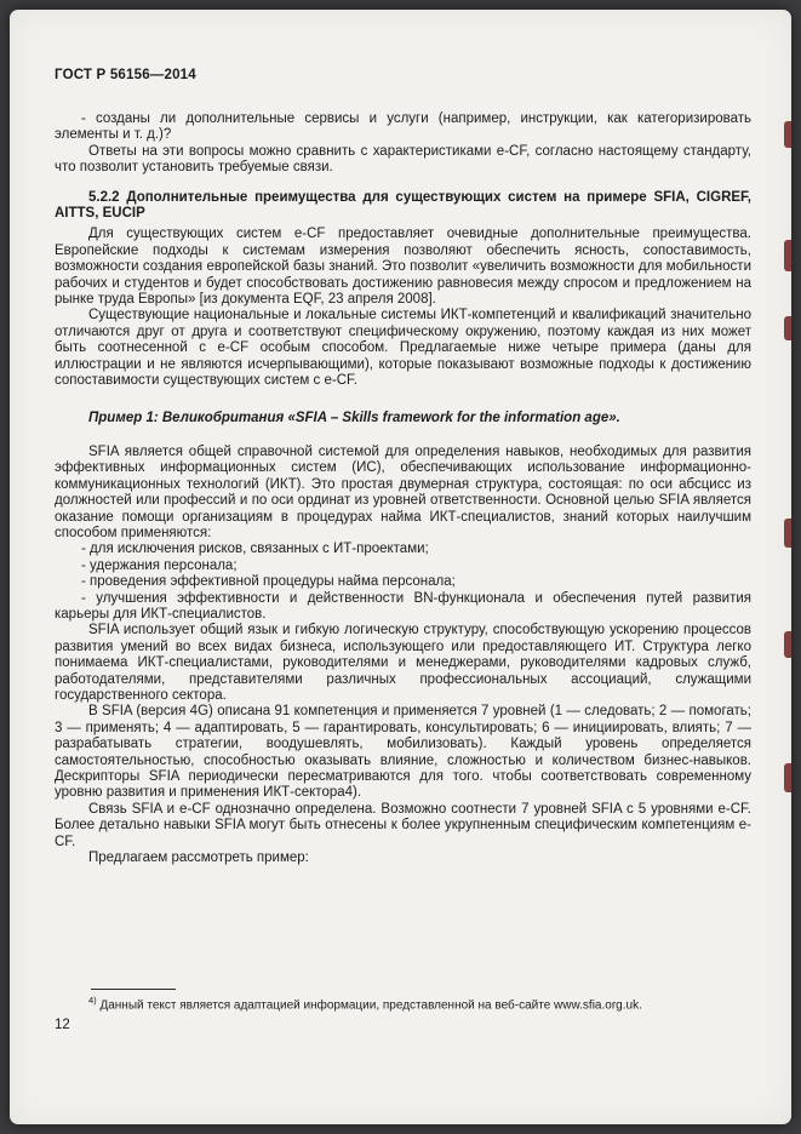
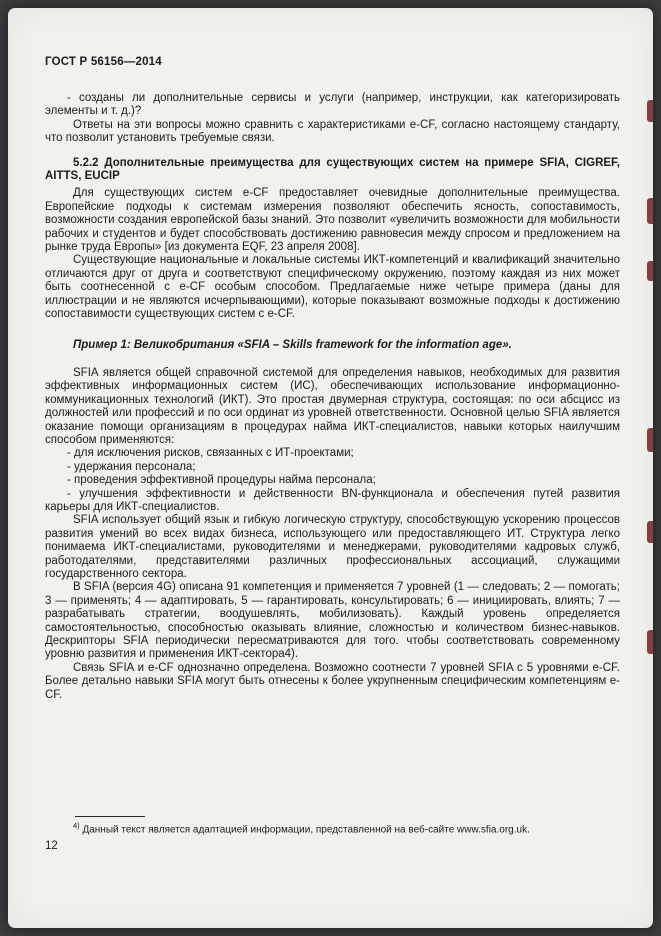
  ГОСТ Р 56156—2014
  - созданы ли дополнительные сервисы и услуги (например, инструкции, как категоризировать элементы и т. д.)?
  Ответы на эти вопросы можно сравнить с характеристиками e-CF, согласно настоящему стандарту, что позволит установить требуемые связи.
  5.2.2 Дополнительные преимущества для существующих систем на примере SFIA, CIGREF, AITTS, EUCIP
  Для существующих систем e-CF предоставляет очевидные дополнительные преимущества. Европейские подходы к системам измерения позволяют обеспечить ясность, сопоставимость, возможности создания европейской базы знаний. Это позволит «увеличить возможности для мобильности рабочих и студентов и будет способствовать достижению равновесия между спросом и предложением на рынке труда Европы» [из документа EQF, 23 апреля 2008].
  Существующие национальные и локальные системы ИКТ-компетенций и квалификаций значительно отличаются друг от друга и соответствуют специфическому окружению, поэтому каждая из них может быть соотнесенной с e-CF особым способом. Предлагаемые ниже четыре примера (даны для иллюстрации и не являются исчерпывающими), которые показывают возможные подходы к достижению сопоставимости существующих систем с e-CF.
  Пример 1: Великобритания «SFIA – Skills framework for the information age».
- SFIA является общей справочной системой для определения навыков, необходимых для развития эффективных информационных систем (ИС), обеспечивающих использование информационно-коммуникационных технологий (ИКТ). Это простая двумерная структура, состоящая: по оси абсцисс из должностей или профессий и по оси ординат из уровней ответственности. Основной целью SFIA является оказание помощи организациям в процедурах найма ИКТ-специалистов, знаний которых наилучшим способом применяются:
+ SFIA является общей справочной системой для определения навыков, необходимых для развития эффективных информационных систем (ИС), обеспечивающих использование информационно-коммуникационных технологий (ИКТ). Это простая двумерная структура, состоящая: по оси абсцисс из должностей или профессий и по оси ординат из уровней ответственности. Основной целью SFIA является оказание помощи организациям в процедурах найма ИКТ-специалистов, навыки которых наилучшим способом применяются:
  - для исключения рисков, связанных с ИТ-проектами;
  - удержания персонала;
  - проведения эффективной процедуры найма персонала;
  - улучшения эффективности и действенности BN-функционала и обеспечения путей развития карьеры для ИКТ-специалистов.
  SFIA использует общий язык и гибкую логическую структуру, способствующую ускорению процессов развития умений во всех видах бизнеса, использующего или предоставляющего ИТ. Структура легко понимаема ИКТ-специалистами, руководителями и менеджерами, руководителями кадровых служб, работодателями, представителями различных профессиональных ассоциаций, служащими государственного сектора.
  В SFIA (версия 4G) описана 91 компетенция и применяется 7 уровней (1 — следовать; 2 — помогать; 3 — применять; 4 — адаптировать, 5 — гарантировать, консультировать; 6 — инициировать, влиять; 7 — разрабатывать стратегии, воодушевлять, мобилизовать). Каждый уровень определяется самостоятельностью, способностью оказывать влияние, сложностью и количеством бизнес-навыков. Дескрипторы SFIA периодически пересматриваются для того. чтобы соответствовать современному уровню развития и применения ИКТ-сектора4).
  Связь SFIA и e-CF однозначно определена. Возможно соотнести 7 уровней SFIA с 5 уровнями e-CF. Более детально навыки SFIA могут быть отнесены к более укрупненным специфическим компетенциям e-CF.
- Предлагаем рассмотреть пример:
  4) Данный текст является адаптацией информации, представленной на веб-сайте www.sfia.org.uk.
  12
